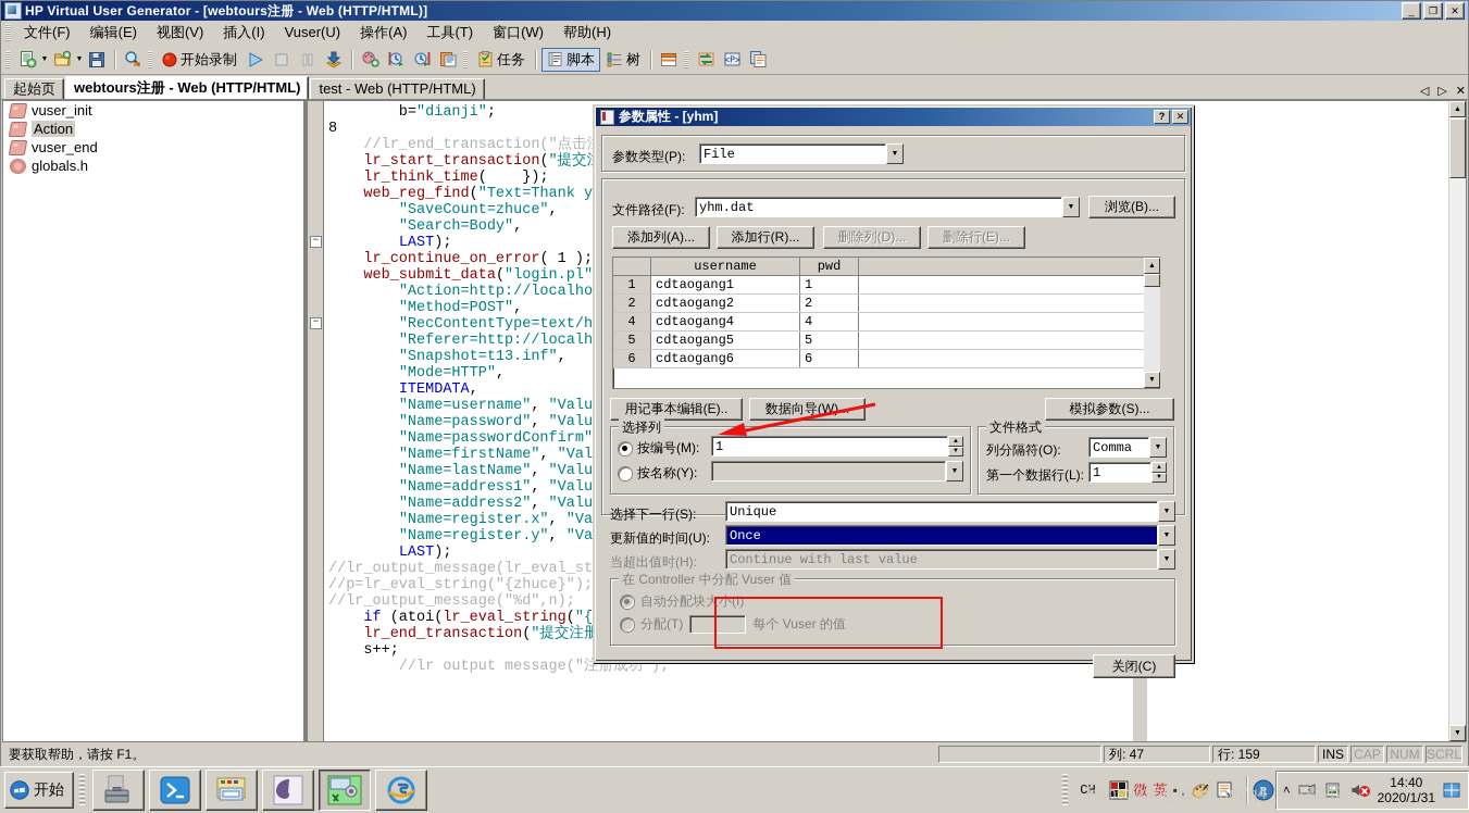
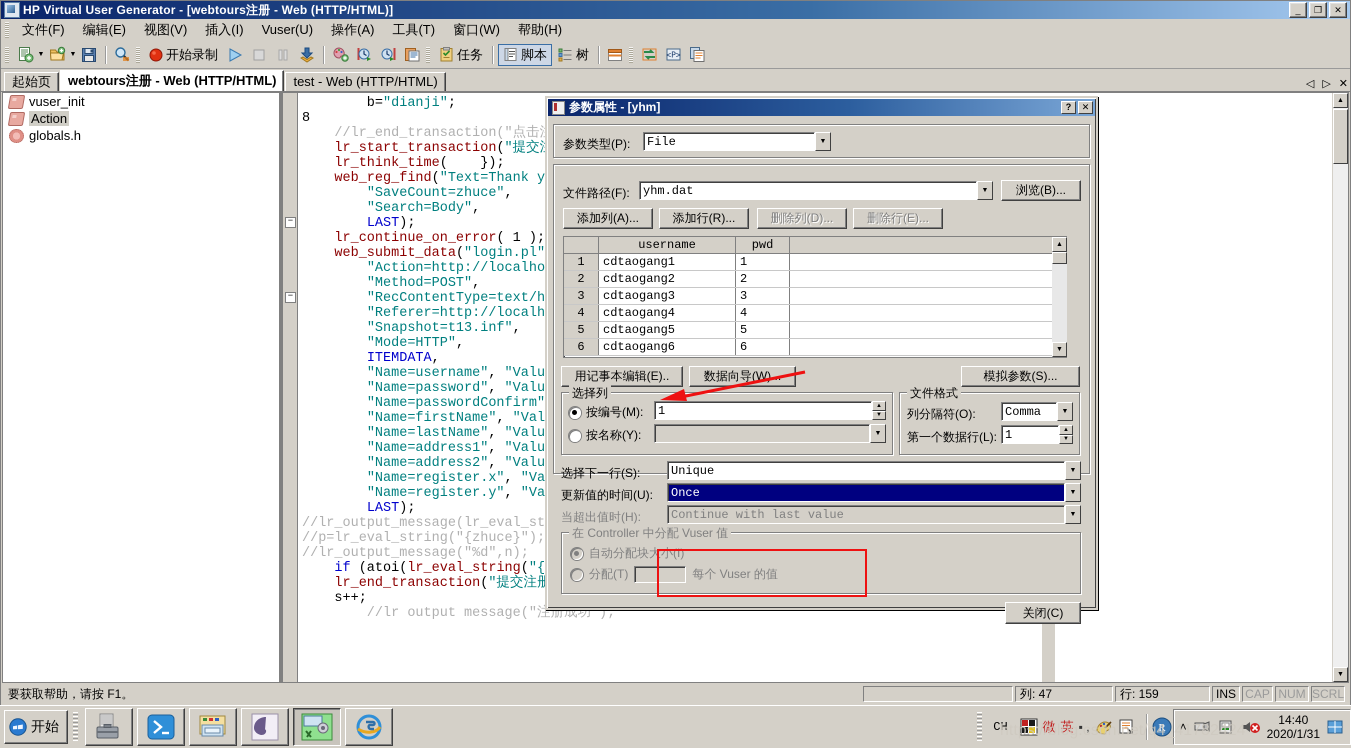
  HP Virtual User Generator - [webtours注册 - Web (HTTP/HTML)]
  _
  ❐
  ✕
  文件(F)
  编辑(E)
  视图(V)
  插入(I)
  Vuser(U)
  操作(A)
  工具(T)
  窗口(W)
  帮助(H)
  开始录制
  任务
  脚本
  树
  <P>
  起始页
  webtours注册 - Web (HTTP/HTML)
  test - Web (HTTP/HTML)
  ◁
  ▷
  ✕
  vuser_init
  Action
- vuser_end
  globals.h
  −
  −
  b="dianji";
  8
  //lr_end_transaction("点击
  lr_start_transaction("提交
  lr_think_time( });
  web_reg_find("Text=Thank y
  "SaveCount=zhuce",
  "Search=Body",
  LAST);
  lr_continue_on_error( 1 );
  web_submit_data("login.pl"
  "Action=http://localho
  "Method=POST",
  "RecContentType=text/h
  "Referer=http://localh
  "Snapshot=t13.inf",
  "Mode=HTTP",
  ITEMDATA,
  "Name=username", "Valu
  "Name=password", "Valu
  "Name=passwordConfirm"
  "Name=firstName", "Val
  "Name=lastName", "Valu
  "Name=address1", "Valu
  "Name=address2", "Valu
  "Name=register.x", "Va
  "Name=register.y", "Va
  LAST);
  //lr_output_message(lr_eval_st
  //p=lr_eval_string("{zhuce}");
  //lr_output_message("%d",n);
  s++;
  //lr output message("注册成功");
  要获取帮助，请按 F1。
  列: 47
  行: 159
  INS
  CAP
  NUM
  SCRL
  参数属性 - [yhm]
  ?
  ✕
  参数类型(P):
  File
  文件路径(F):
  yhm.dat
  浏览(B)...
  添加列(A)...
  添加行(R)...
  删除列(D)...
  删除行(E)...
  	username	pwd
  1	cdtaogang1	1
  2	cdtaogang2	2
+ 3	cdtaogang3	3
  4	cdtaogang4	4
  5	cdtaogang5	5
  6	cdtaogang6	6
  用记事本编辑(E)..
  数据向导(W)..
  模拟参数(S)...
  选择列
  按编号(M):
  1
  按名称(Y):
  文件格式
  列分隔符(O):
  Comma
  第一个数据行(L):
  1
  选择下一行(S):
  Unique
  更新值的时间(U):
  Once
  当超出值时(H):
  Continue with last value
  在 Controller 中分配 Vuser 值
  自动分配块大小(I)
  分配(T)
  每个 Vuser 的值
  关闭(C)
  开始
  CH
  微
  英
  ▪ ,
  R
  ˄
  14:40
  2020/1/31
  https://blog.csdn.net/q4_41782424
